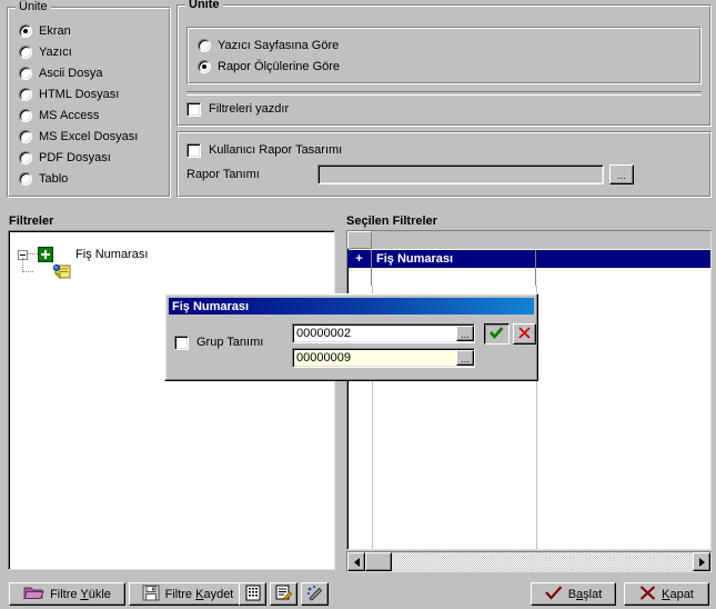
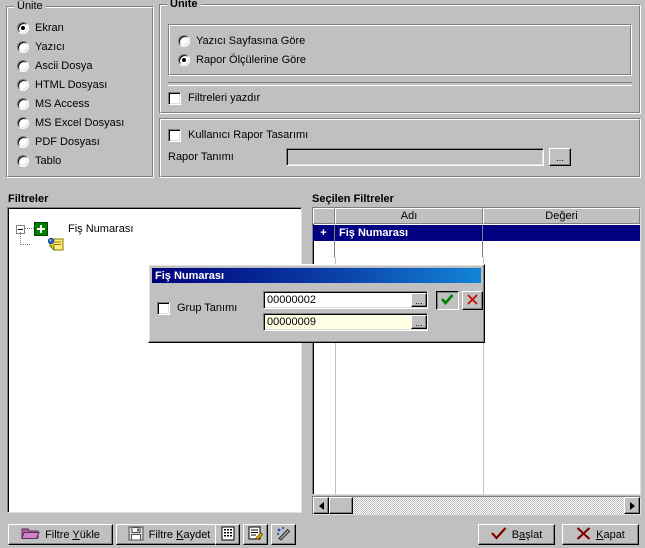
  Ünite
  Ekran
  Yazıcı
  Ascii Dosya
  HTML Dosyası
  MS Access
  MS Excel Dosyası
  PDF Dosyası
  Tablo
  Ünite
  Yazıcı Sayfasına Göre
  Rapor Ölçülerine Göre
  Filtreleri yazdır
  Kullanıcı Rapor Tasarımı
  Rapor Tanımı
  ...
  Filtreler
  Fiş Numarası
  Seçilen Filtreler
+ Adı
+ Değeri
  +
  Fiş Numarası
  Fiş Numarası
  Grup Tanımı
  00000002
  ...
  00000009
  ...
  Filtre Yükle
  Filtre Kaydet
  Başlat
  Kapat
